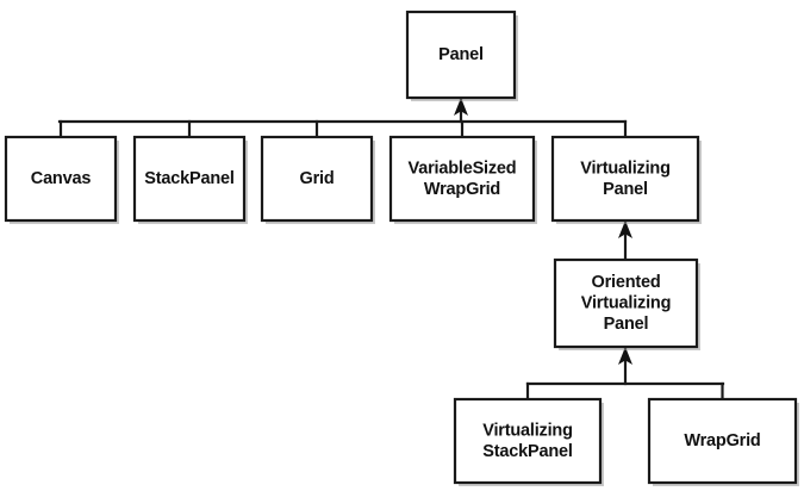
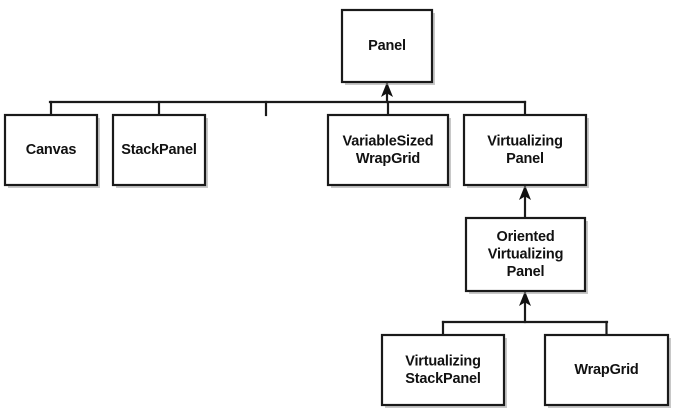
  Panel
  Canvas
  StackPanel
- Grid
  VariableSized WrapGrid
  Virtualizing Panel
  Oriented Virtualizing Panel
  Virtualizing StackPanel
  WrapGrid
